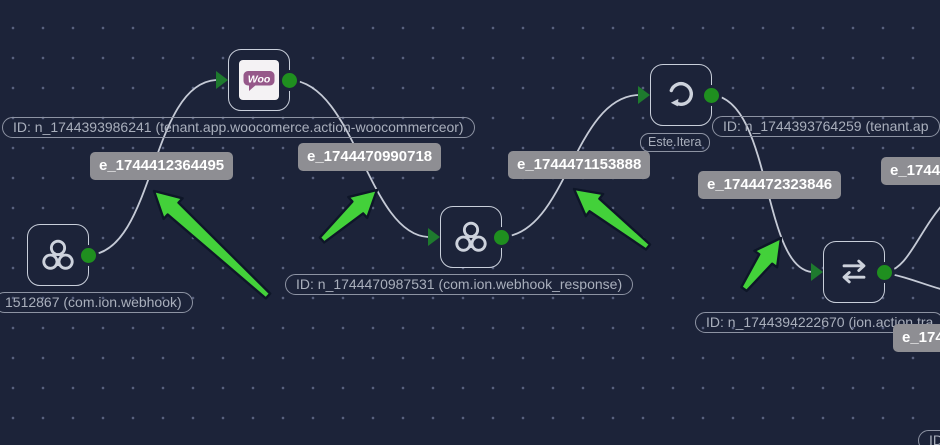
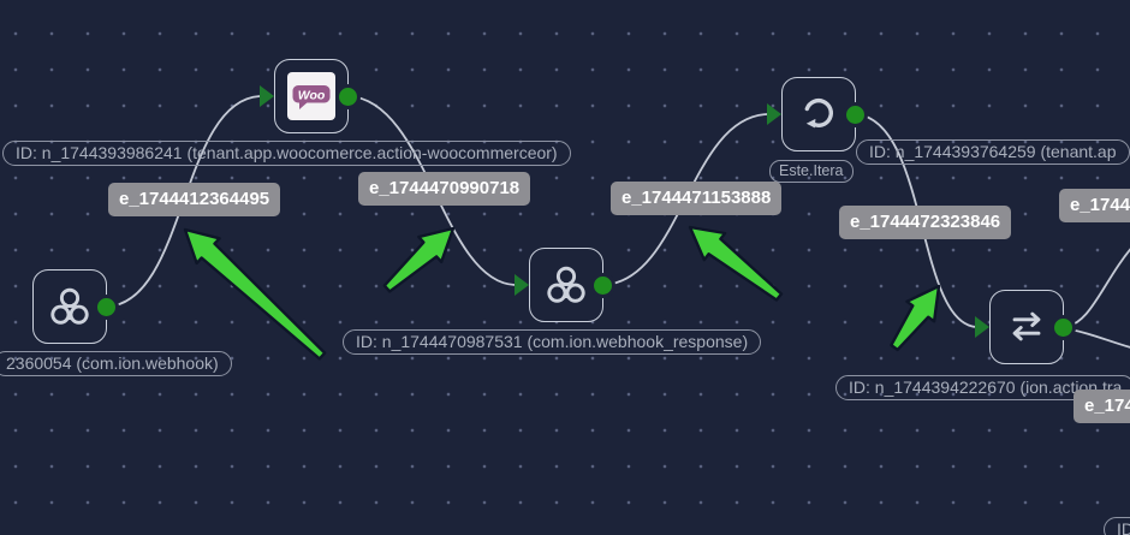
  Woo
  ID: n_1744393986241 (tenant.app.woocomerce.action-woocommerceor)
- 1512867 (com.ion.webhook)
+ 2360054 (com.ion.webhook)
  ID: n_1744470987531 (com.ion.webhook_response)
  ID: n_1744393764259 (tenant.ap
  Este.Itera
  ID: n_1744394222670 (ion.action.tra
  ID
  e_1744412364495
  e_1744470990718
  e_1744471153888
  e_1744472323846
  e_1744
